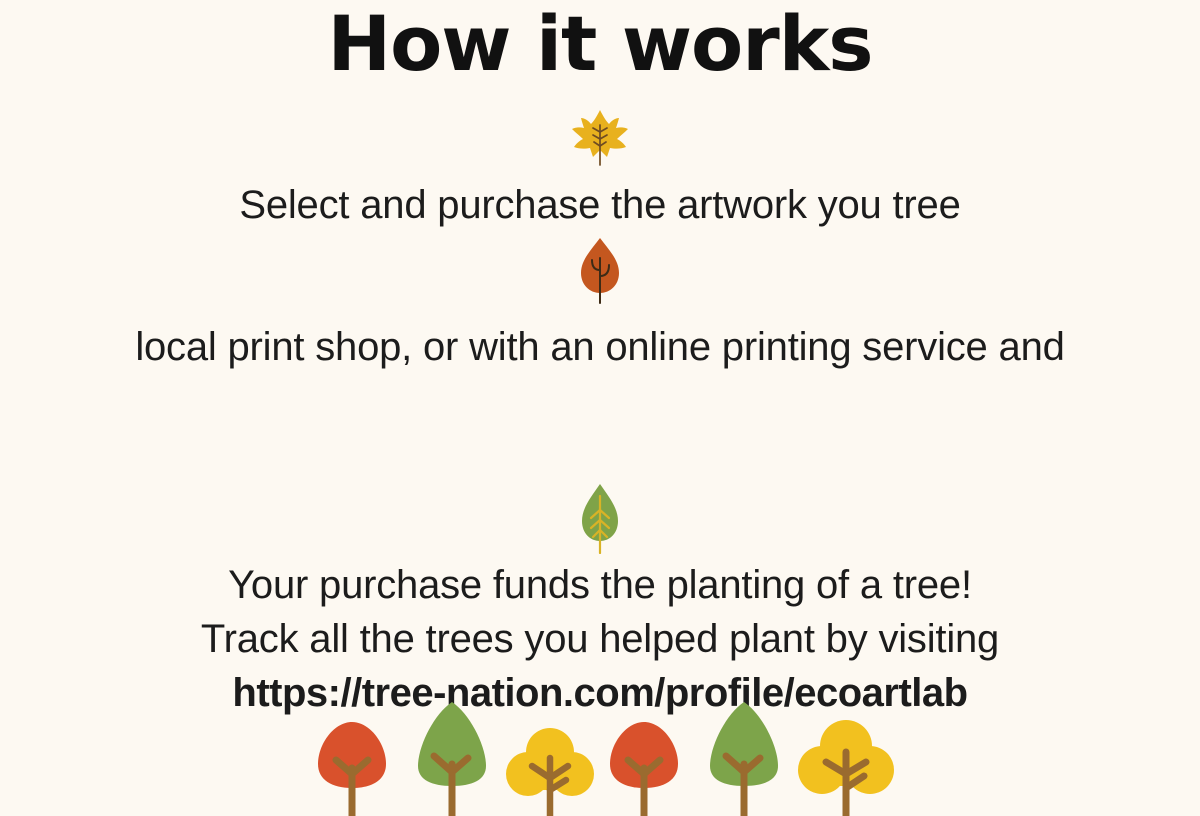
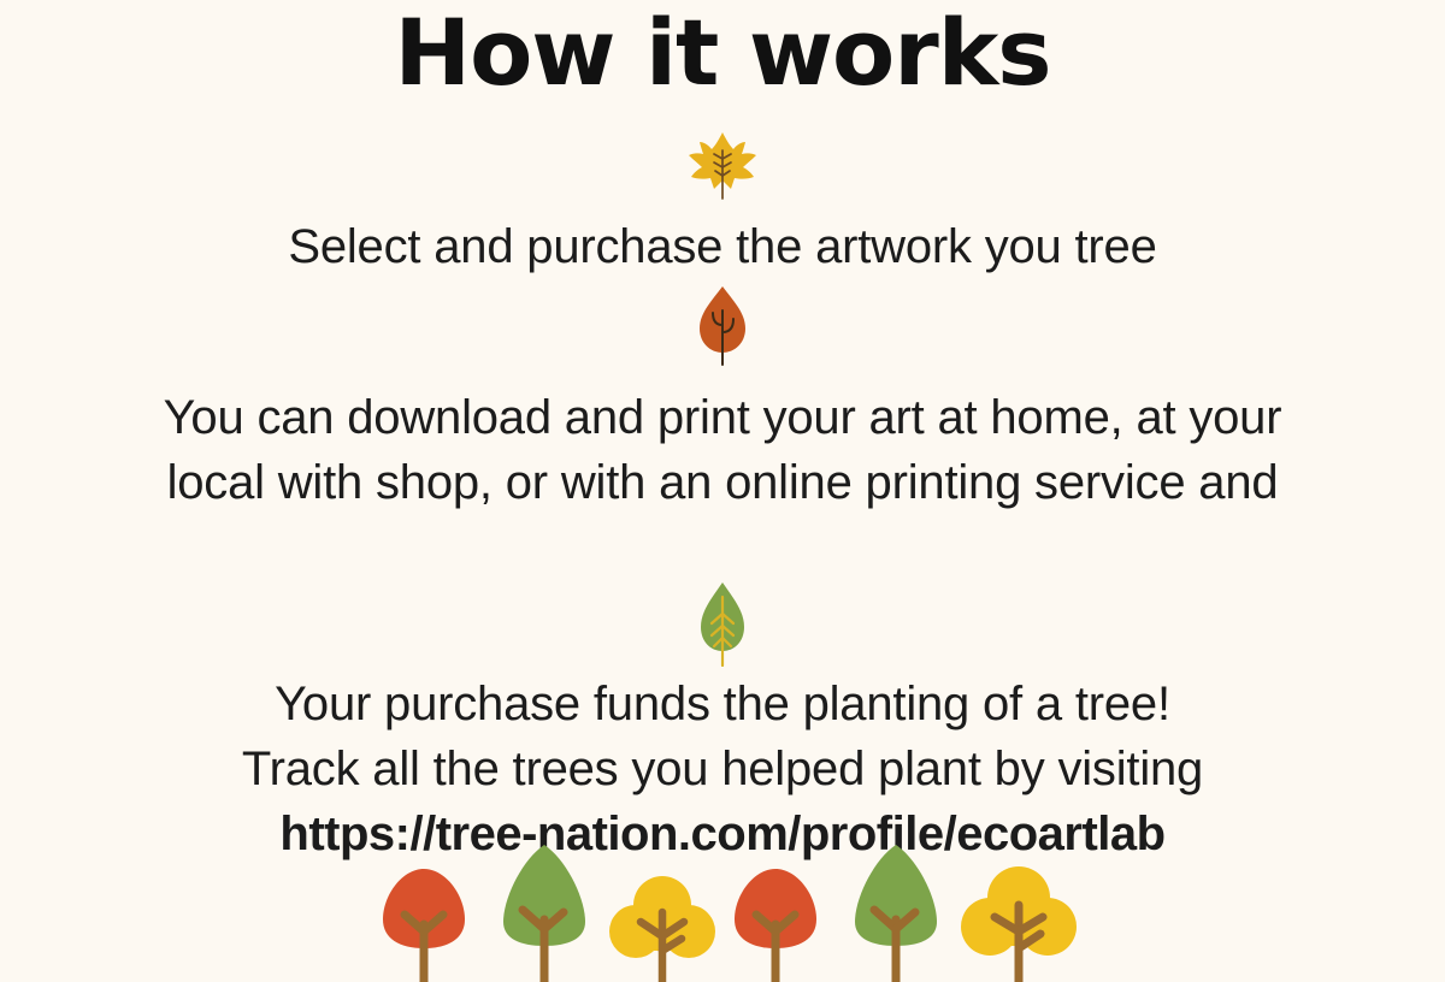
  How it works
  Select and purchase the artwork you tree
+ You can download and print your art at home, at your
- local print shop, or with an online printing service and
+ local with shop, or with an online printing service and
  Your purchase funds the planting of a tree!
  Track all the trees you helped plant by visiting
  https://tree-nation.com/profile/ecoartlab
